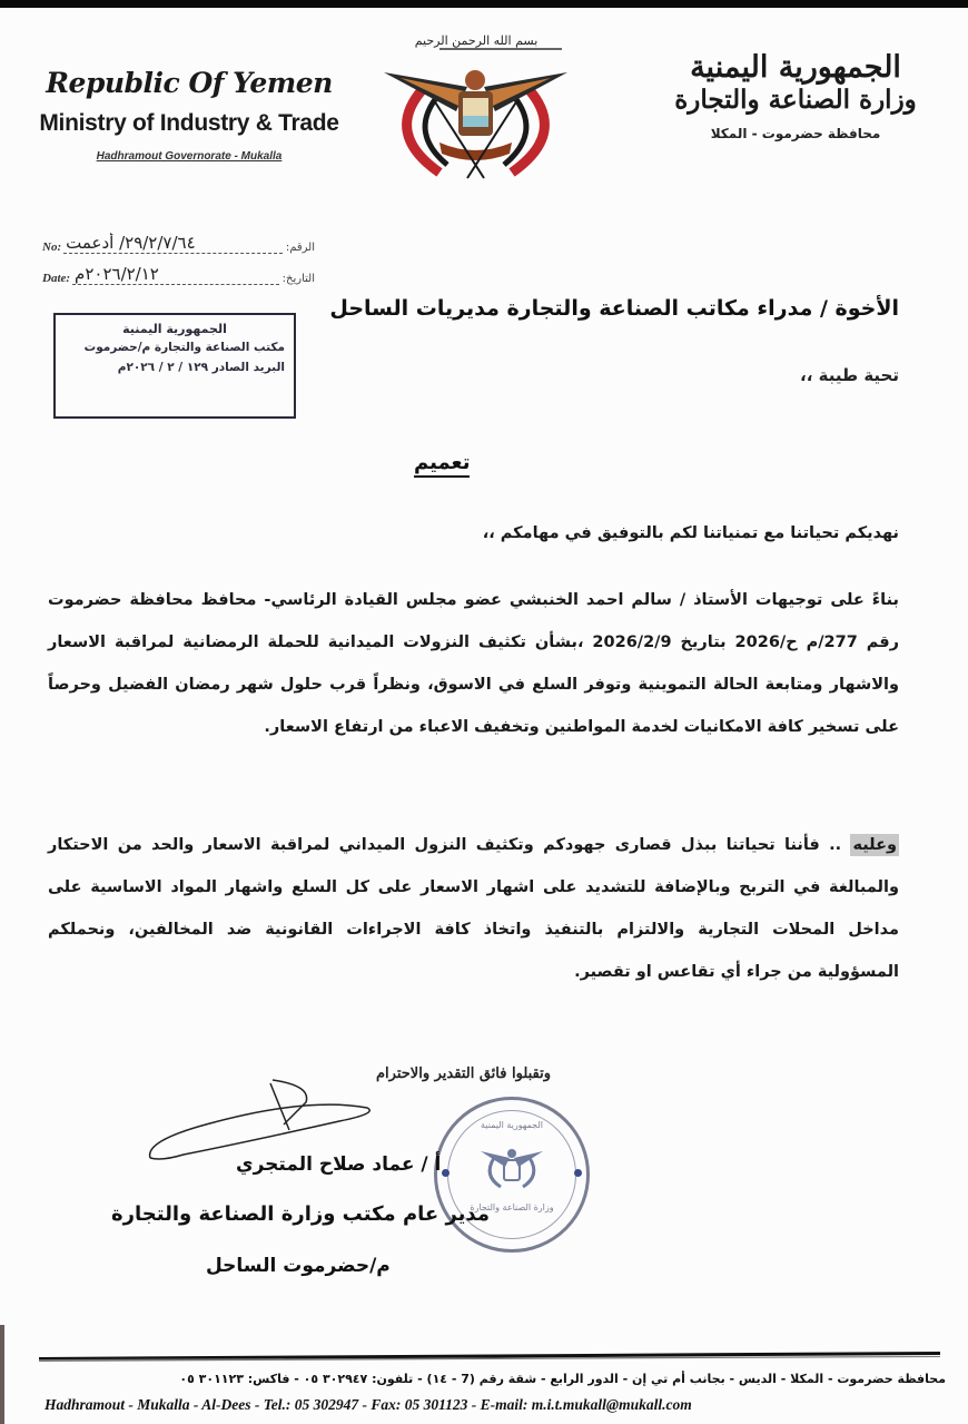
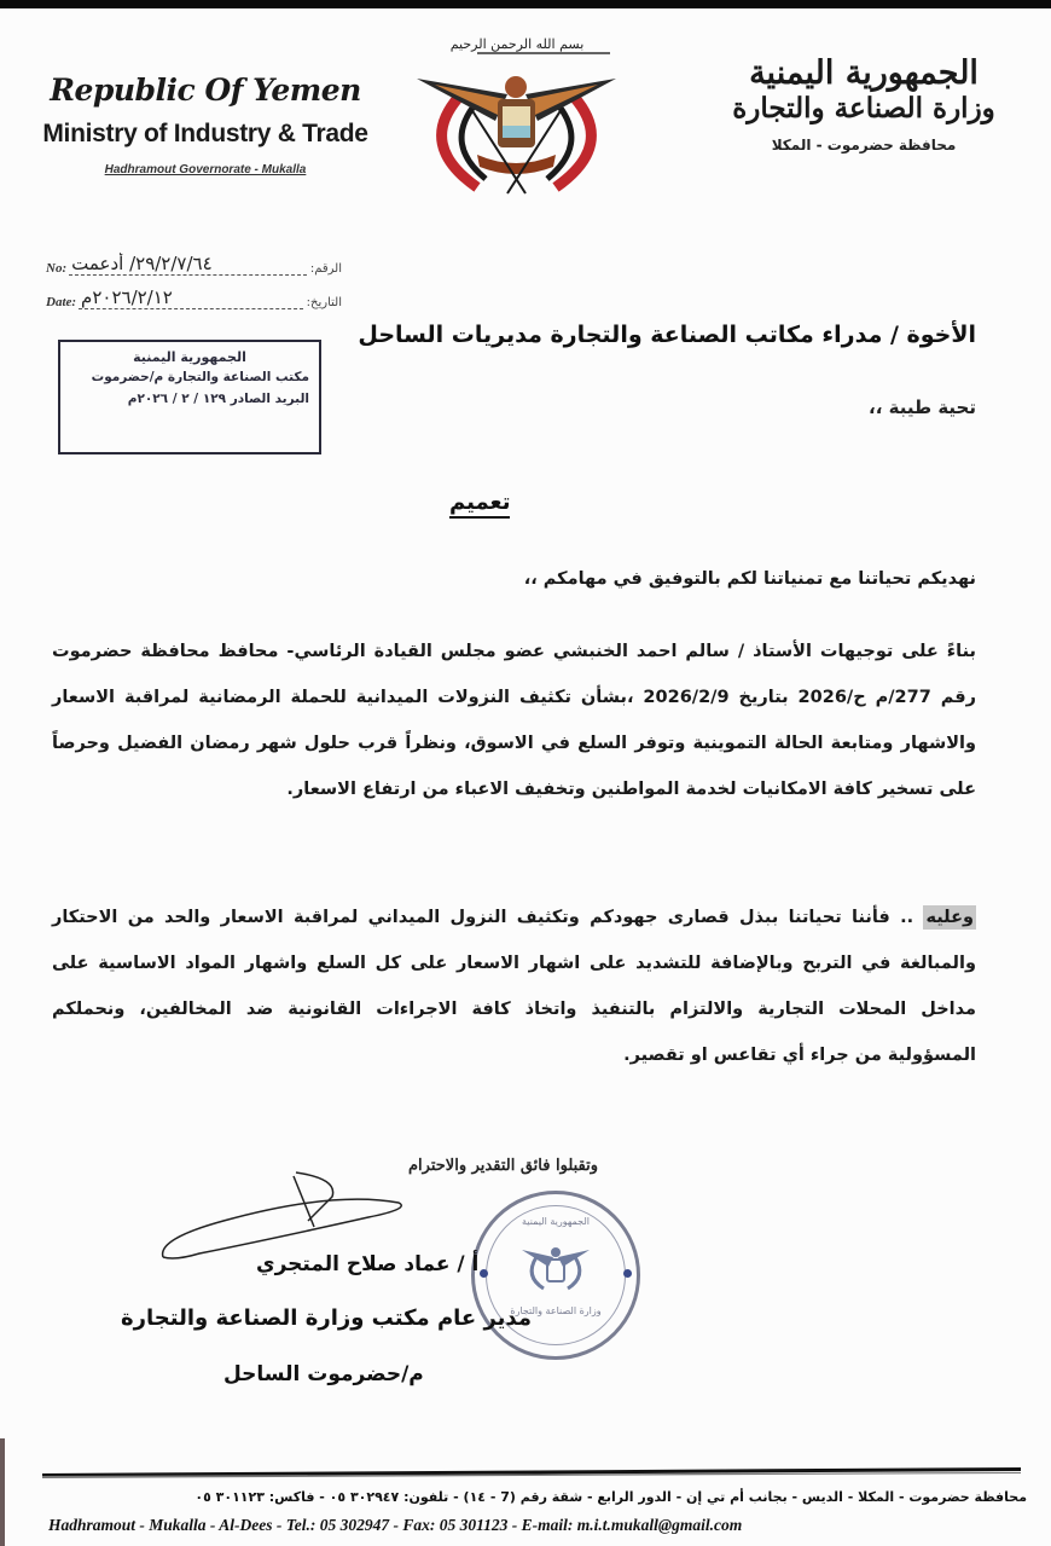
  Republic Of Yemen
  Ministry of Industry & Trade
  Hadhramout Governorate - Mukalla
  No:
  ٢٩/٢/٧/٦٤/ أدعمت
  الرقم:
  Date:
  ٢٠٢٦/٢/١٢م
  التاريخ:
  بسم الله الرحمن الرحيم
  الجمهورية اليمنية
  وزارة الصناعة والتجارة
  محافظة حضرموت - المكلا
  الجمهورية اليمنية
  مكتب الصناعة والتجارة م/حضرموت
  البريد الصادر ١٢٩ / ٢ / ٢٠٢٦م
  الأخوة / مدراء مكاتب الصناعة والتجارة مديريات الساحل
  تحية طيبة ،،
  تعميم
  نهديكم تحياتنا مع تمنياتنا لكم بالتوفيق في مهامكم ،،
  بناءً على توجيهات الأستاذ / سالم احمد الخنبشي عضو مجلس القيادة الرئاسي- محافظ محافظة حضرموت رقم 277/م ح/2026 بتاريخ 2026/2/9 ،بشأن تكثيف النزولات الميدانية للحملة الرمضانية لمراقبة الاسعار والاشهار ومتابعة الحالة التموينية وتوفر السلع في الاسوق، ونظراً قرب حلول شهر رمضان الفضيل وحرصاً على تسخير كافة الامكانيات لخدمة المواطنين وتخفيف الاعباء من ارتفاع الاسعار.
  وعليه .. فأننا تحياتنا ببذل قصارى جهودكم وتكثيف النزول الميداني لمراقبة الاسعار والحد من الاحتكار والمبالغة في التربح وبالإضافة للتشديد على اشهار الاسعار على كل السلع واشهار المواد الاساسية على مداخل المحلات التجارية والالتزام بالتنفيذ واتخاذ كافة الاجراءات القانونية ضد المخالفين، ونحملكم المسؤولية من جراء أي تقاعس او تقصير.
  وتقبلوا فائق التقدير والاحترام
  الجمهورية اليمنية
  وزارة الصناعة والتجارة
  أ / عماد صلاح المتجري
  مدير عام مكتب وزارة الصناعة والتجارة
  م/حضرموت الساحل
  محافظة حضرموت - المكلا - الديس - بجانب أم تي إن - الدور الرابع - شقة رقم (7 - ١٤) - تلفون: ٣٠٢٩٤٧ ٠٥ - فاكس: ٣٠١١٢٣ ٠٥
- Hadhramout - Mukalla - Al-Dees - Tel.: 05 302947 - Fax: 05 301123 - E-mail: m.i.t.mukall@mukall.com
+ Hadhramout - Mukalla - Al-Dees - Tel.: 05 302947 - Fax: 05 301123 - E-mail: m.i.t.mukall@gmail.com
